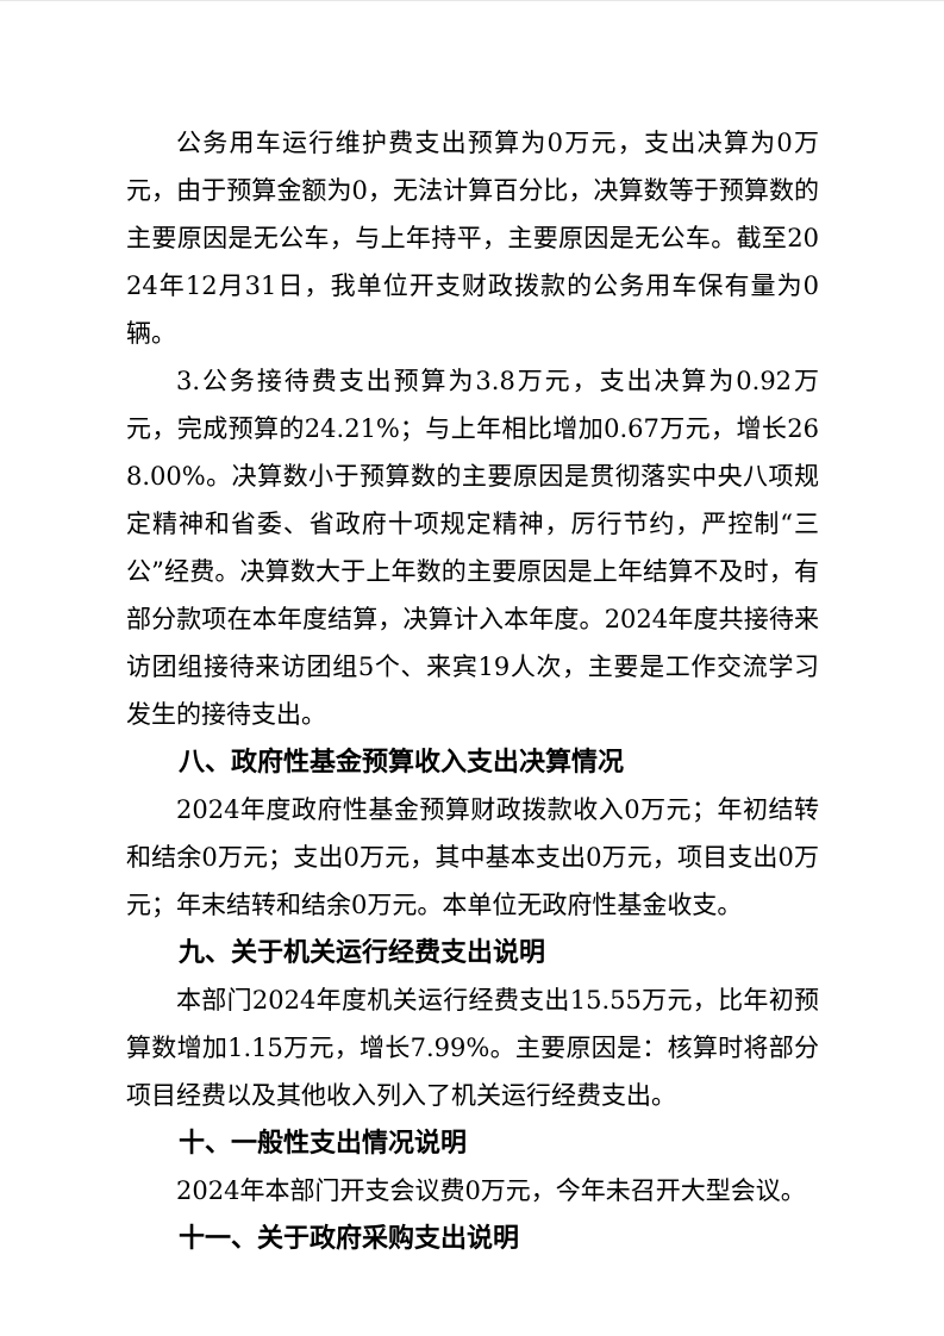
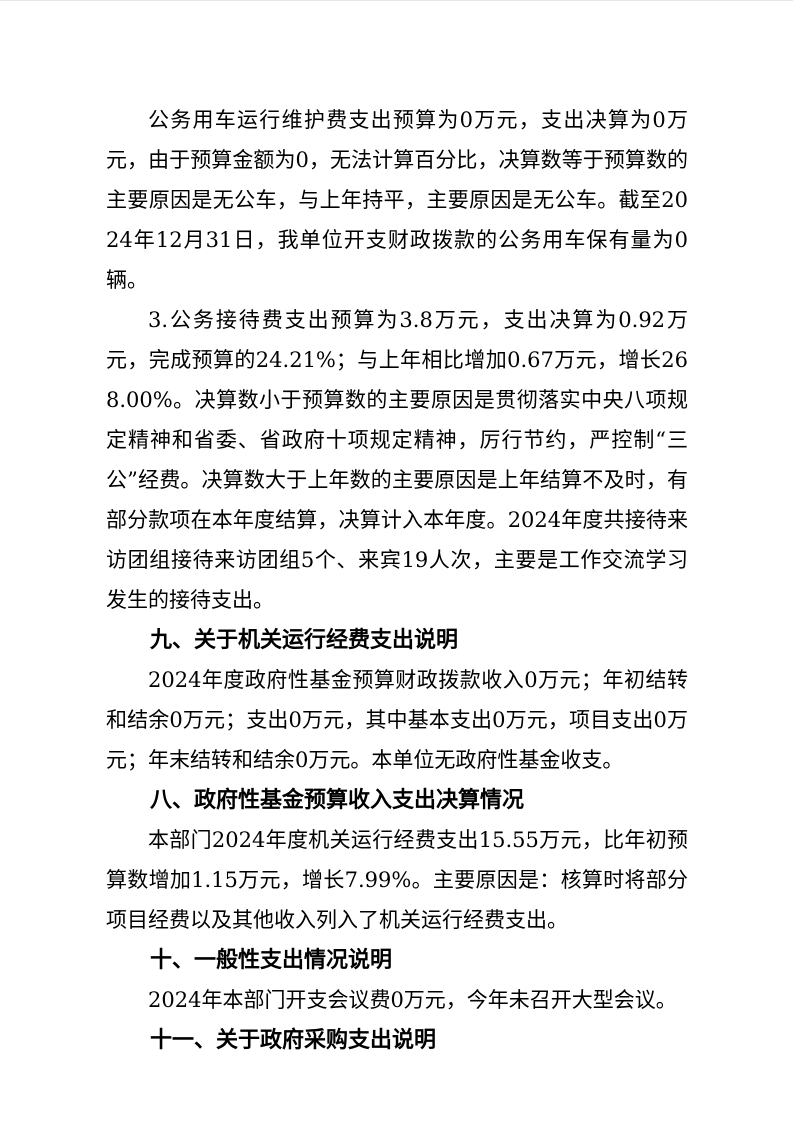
  公务用车运行维护费支出预算为0万元，支出决算为0万元，由于预算金额为0，无法计算百分比，决算数等于预算数的主要原因是无公车，与上年持平，主要原因是无公车。截至2024年12月31日，我单位开支财政拨款的公务用车保有量为0辆。
  3.公务接待费支出预算为3.8万元，支出决算为0.92万元，完成预算的24.21%；与上年相比增加0.67万元，增长268.00%。决算数小于预算数的主要原因是贯彻落实中央八项规定精神和省委、省政府十项规定精神，厉行节约，严控制“三公”经费。决算数大于上年数的主要原因是上年结算不及时，有部分款项在本年度结算，决算计入本年度。2024年度共接待来访团组接待来访团组5个、来宾19人次，主要是工作交流学习发生的接待支出。
- 八、政府性基金预算收入支出决算情况
+ 九、关于机关运行经费支出说明
  2024年度政府性基金预算财政拨款收入0万元；年初结转和结余0万元；支出0万元，其中基本支出0万元，项目支出0万元；年末结转和结余0万元。本单位无政府性基金收支。
- 九、关于机关运行经费支出说明
+ 八、政府性基金预算收入支出决算情况
  本部门2024年度机关运行经费支出15.55万元，比年初预算数增加1.15万元，增长7.99%。主要原因是：核算时将部分项目经费以及其他收入列入了机关运行经费支出。
  十、一般性支出情况说明
  2024年本部门开支会议费0万元，今年未召开大型会议。
  十一、关于政府采购支出说明
